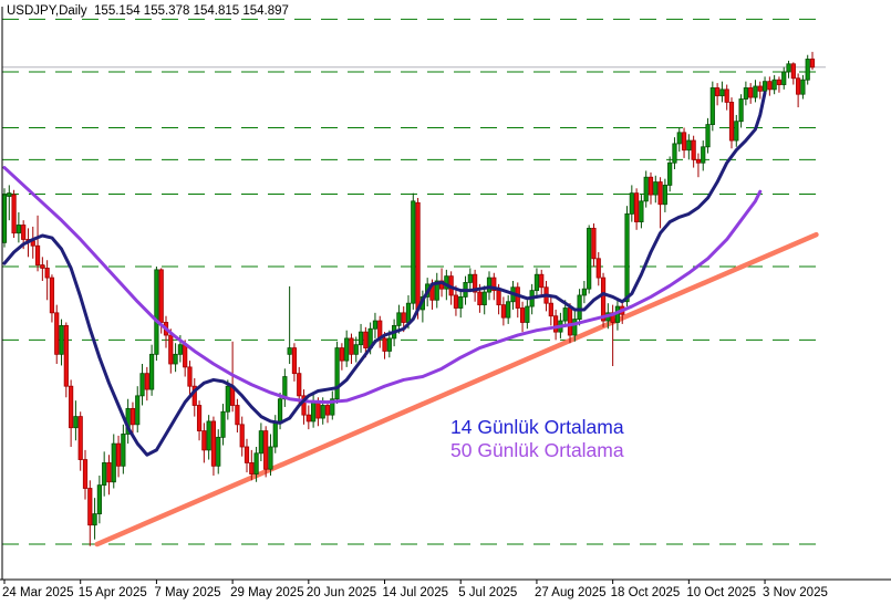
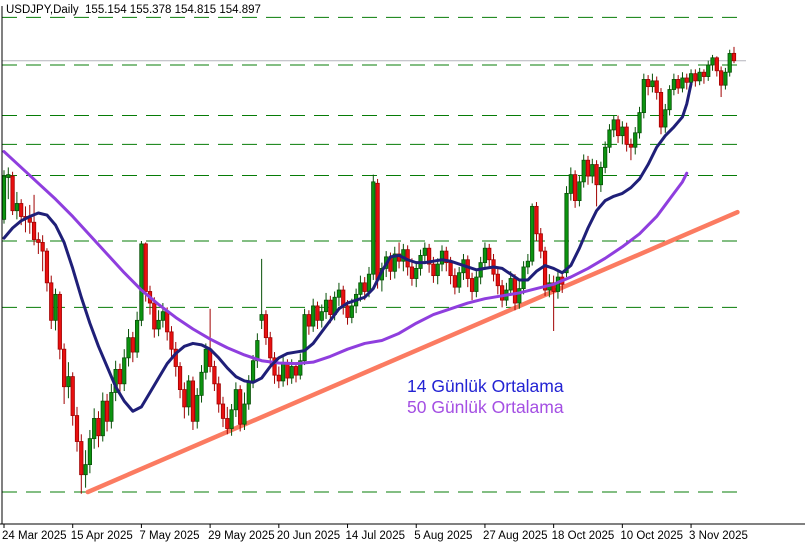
  USDJPY,Daily 155.154 155.378 154.815 154.897
  14 Günlük Ortalama
  50 Günlük Ortalama
  24 Mar 2025
  15 Apr 2025
  7 May 2025
  29 May 2025
  20 Jun 2025
  14 Jul 2025
- 5 Jul 2025
+ 5 Aug 2025
  27 Aug 2025
  18 Oct 2025
  10 Oct 2025
  3 Nov 2025
